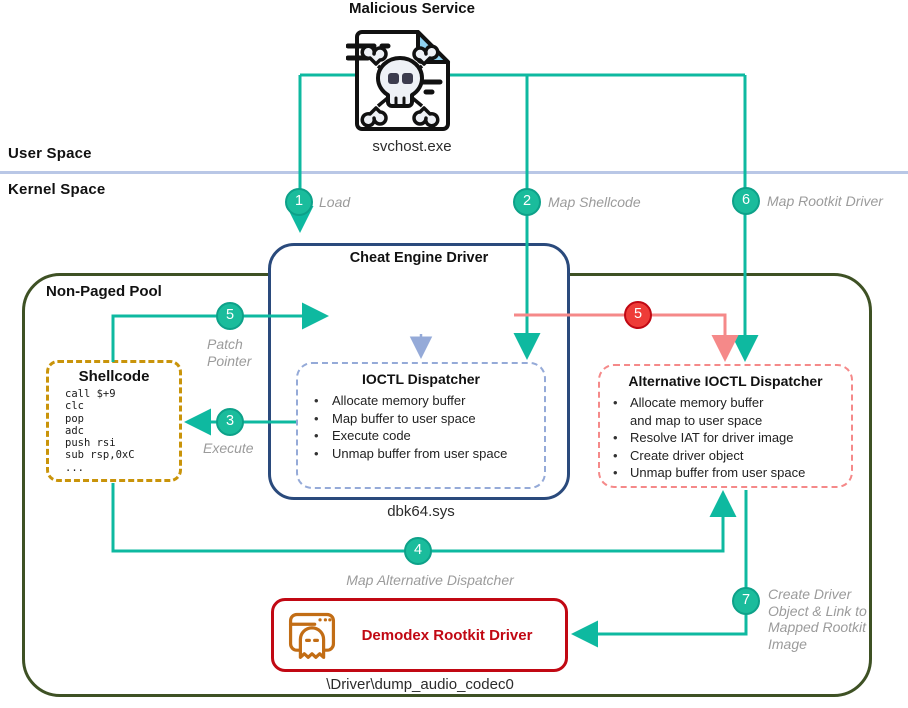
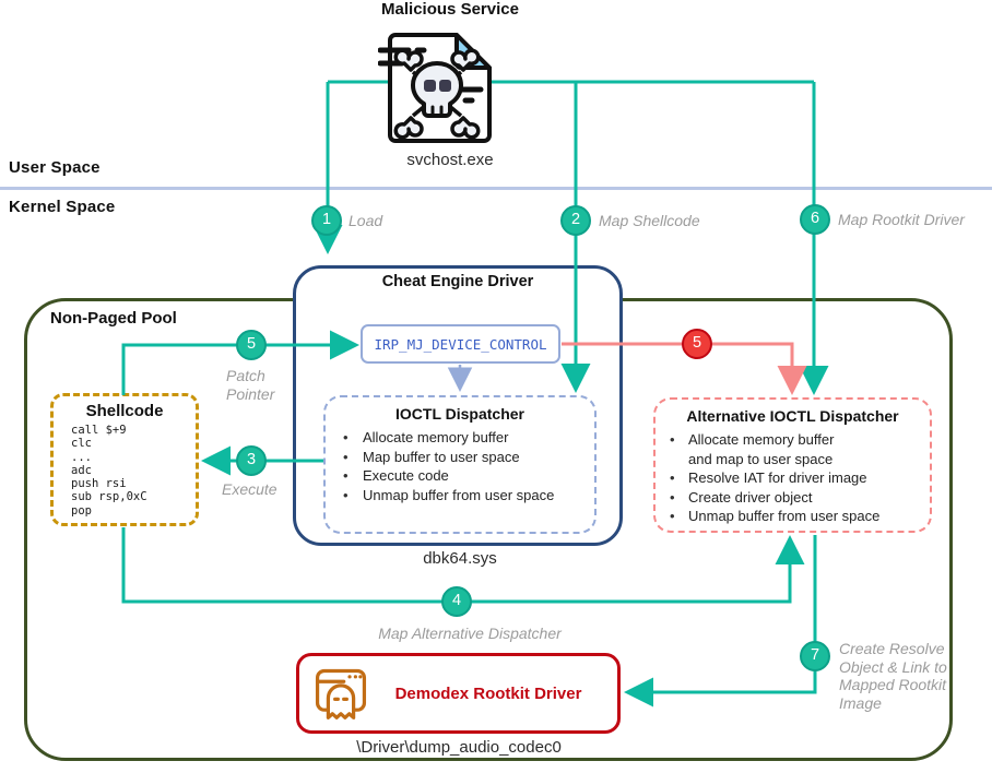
  Malicious Service
  svchost.exe
  User Space
  Kernel Space
  Non-Paged Pool
  Cheat Engine Driver
+ IRP_MJ_DEVICE_CONTROL
  IOCTL Dispatcher
  Allocate memory buffer
  Map buffer to user space
  Execute code
  Unmap buffer from user space
  dbk64.sys
  Shellcode
  call $+9
  clc
- pop
+ ...
  adc
  push rsi
  sub rsp,0xC
- ...
+ pop
  Alternative IOCTL Dispatcher
  Allocate memory buffer and map to user space
  Resolve IAT for driver image
  Create driver object
  Unmap buffer from user space
  Demodex Rootkit Driver
  \Driver\dump_audio_codec0
  1
  2
  6
  5
  5
  3
  4
  7
  Load
  Map Shellcode
  Map Rootkit Driver
  Patch Pointer
  Execute
  Map Alternative Dispatcher
- Create Driver Object & Link to Mapped Rootkit Image
+ Create Resolve Object & Link to Mapped Rootkit Image
